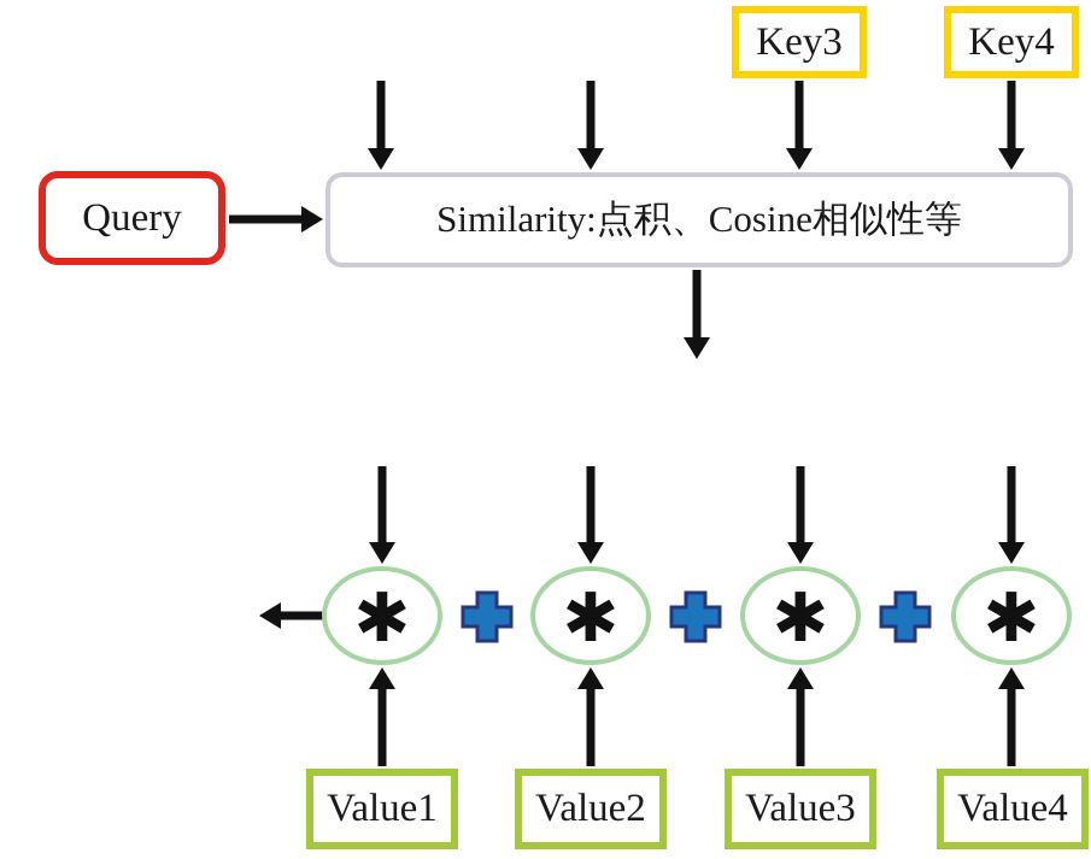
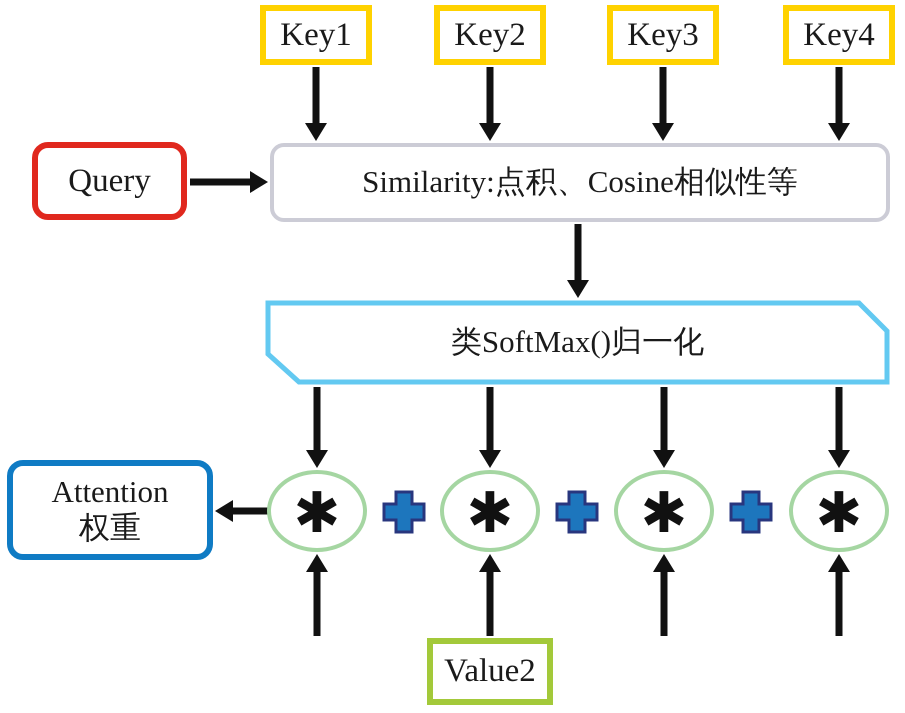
+ Key1
+ Key2
  Key3
  Key4
  Query
  Similarity:点积、Cosine相似性等
+ 类SoftMax()归一化
+ Attention
+ 权重
  ✱
  ✱
  ✱
  ✱
- Value1
  Value2
- Value3
- Value4
